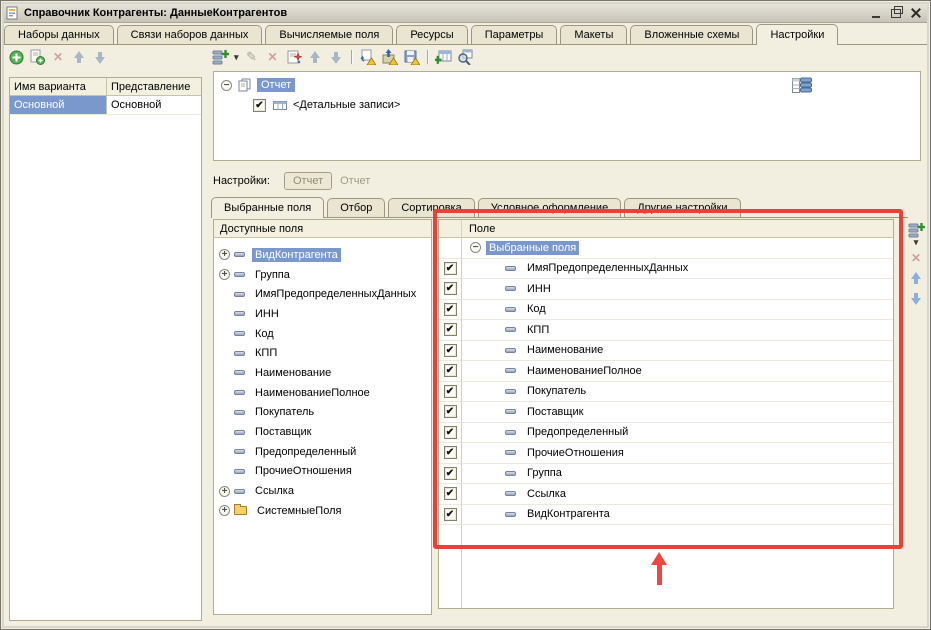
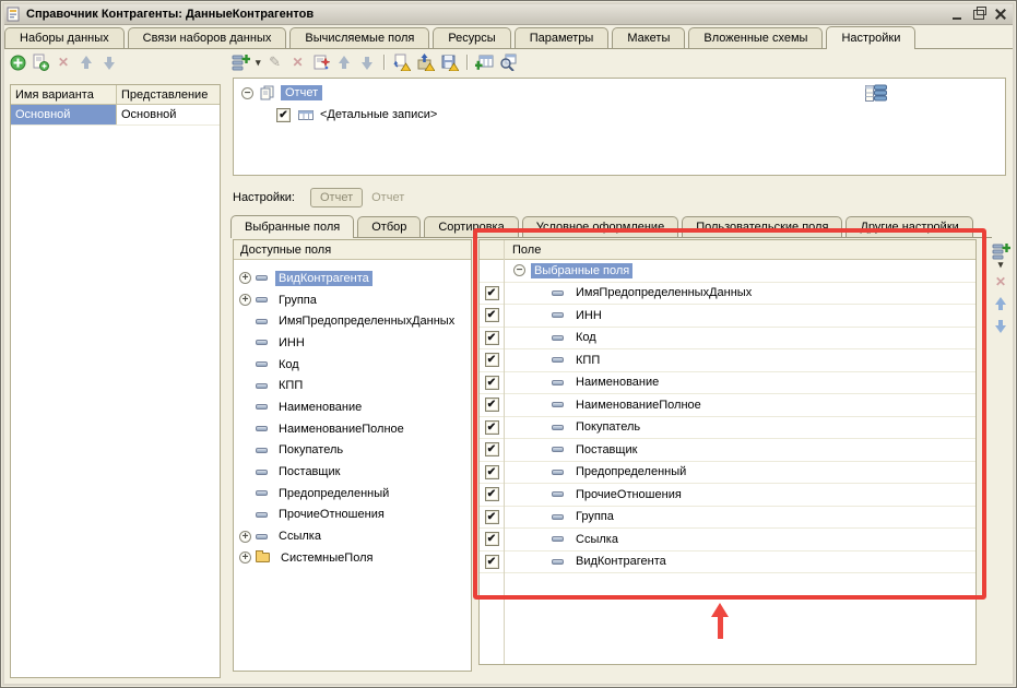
  Справочник Контрагенты: ДанныеКонтрагентов
  Наборы данных
  Связи наборов данных
  Вычисляемые поля
  Ресурсы
  Параметры
  Макеты
  Вложенные схемы
  Настройки
  ✕
  Имя варианта
  Представление
  Основной
  Основной
  ▾
  ✎
  ✕
  −
  Отчет
  ✔
  <Детальные записи>
  Настройки:
  Отчет
  Отчет
  Выбранные поля
  Отбор
  Сортировка
  Условное оформление
+ Пользовательские поля
  Другие настройки
  Доступные поля
  +
  ВидКонтрагента
  +
  Группа
  ИмяПредопределенныхДанных
  ИНН
  Код
  КПП
  Наименование
  НаименованиеПолное
  Покупатель
  Поставщик
  Предопределенный
  ПрочиеОтношения
  +
  Ссылка
  +
  СистемныеПоля
  Поле
  −
  Выбранные поля
  ✔
  ИмяПредопределенныхДанных
  ✔
  ИНН
  ✔
  Код
  ✔
  КПП
  ✔
  Наименование
  ✔
  НаименованиеПолное
  ✔
  Покупатель
  ✔
  Поставщик
  ✔
  Предопределенный
  ✔
  ПрочиеОтношения
  ✔
  Группа
  ✔
  Ссылка
  ✔
  ВидКонтрагента
  ▾
  ✕
